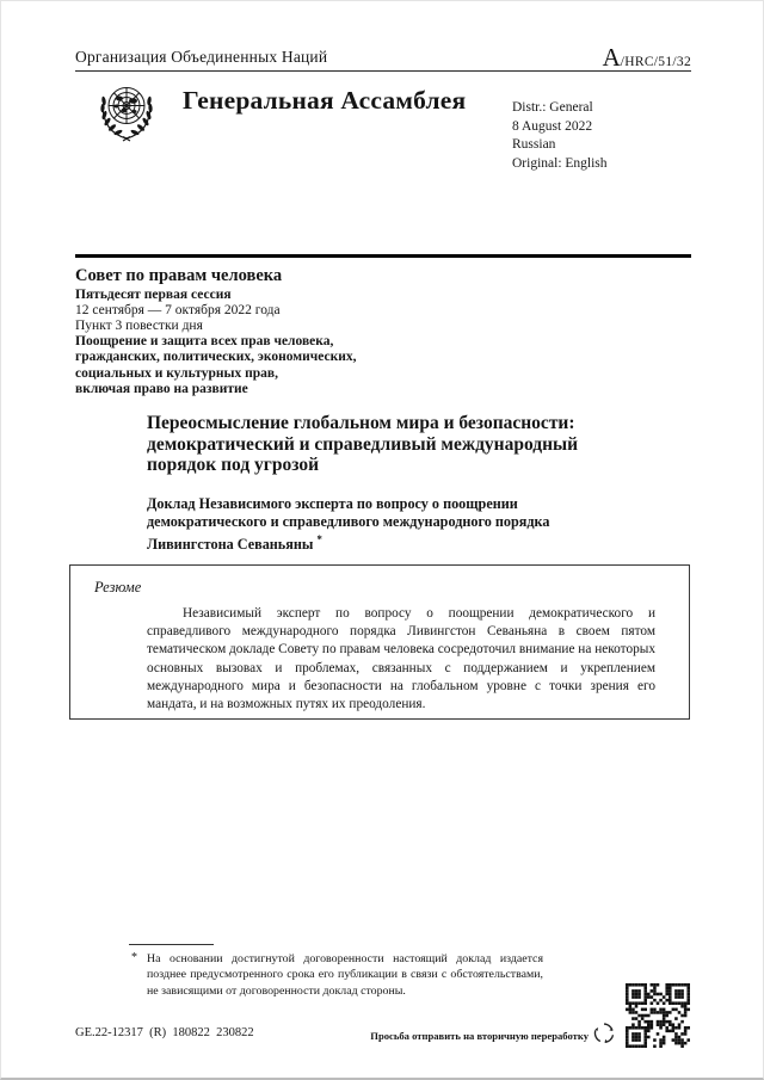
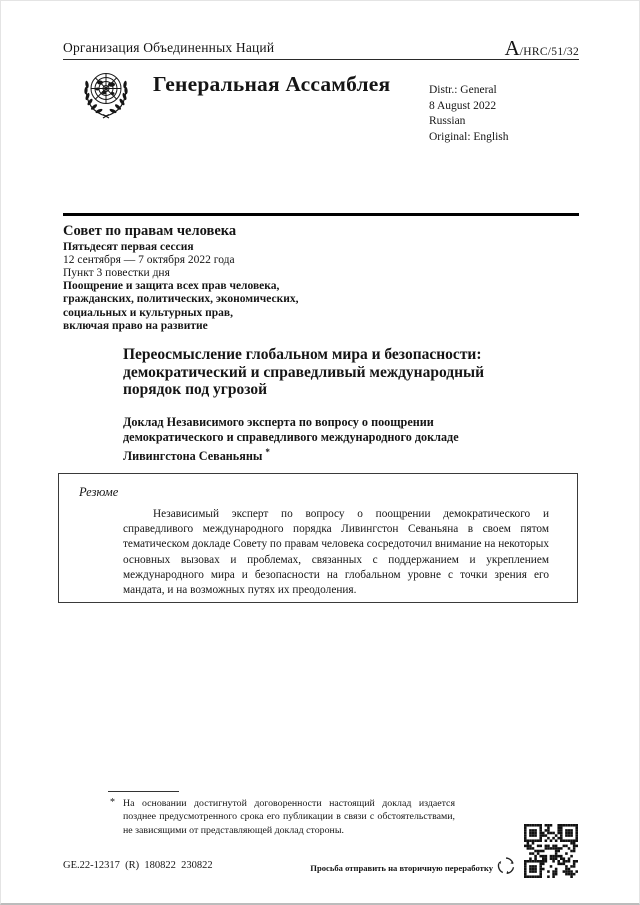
  Организация Объединенных Наций
  A
  /HRC/51/32
  Генеральная Ассамблея
  Distr.: General
  8 August 2022
  Russian
  Original: English
  Совет по правам человека
  Пятьдесят первая сессия
  12 сентября — 7 октября 2022 года
  Пункт 3 повестки дня
  Поощрение и защита всех прав человека,
  гражданских, политических, экономических,
  социальных и культурных прав,
  включая право на развитие
  Переосмысление глобальном мира и безопасности:
  демократический и справедливый международный
  порядок под угрозой
  Доклад Независимого эксперта по вопросу о поощрении
- демократического и справедливого международного порядка
+ демократического и справедливого международного докладе
  Ливингстона Севаньяны *
  Резюме
  Независимый эксперт по вопросу о поощрении демократического и справедливого международного порядка Ливингстон Севаньяна в своем пятом тематическом докладе Совету по правам человека сосредоточил внимание на некоторых основных вызовах и проблемах, связанных с поддержанием и укреплением международного мира и безопасности на глобальном уровне с точки зрения его мандата, и на возможных путях их преодоления.
  *
- На основании достигнутой договоренности настоящий доклад издается позднее предусмотренного срока его публикации в связи с обстоятельствами, не зависящими от договоренности доклад стороны.
+ На основании достигнутой договоренности настоящий доклад издается позднее предусмотренного срока его публикации в связи с обстоятельствами, не зависящими от представляющей доклад стороны.
  GE.22-12317 (R) 180822 230822
  Просьба отправить на вторичную переработку
